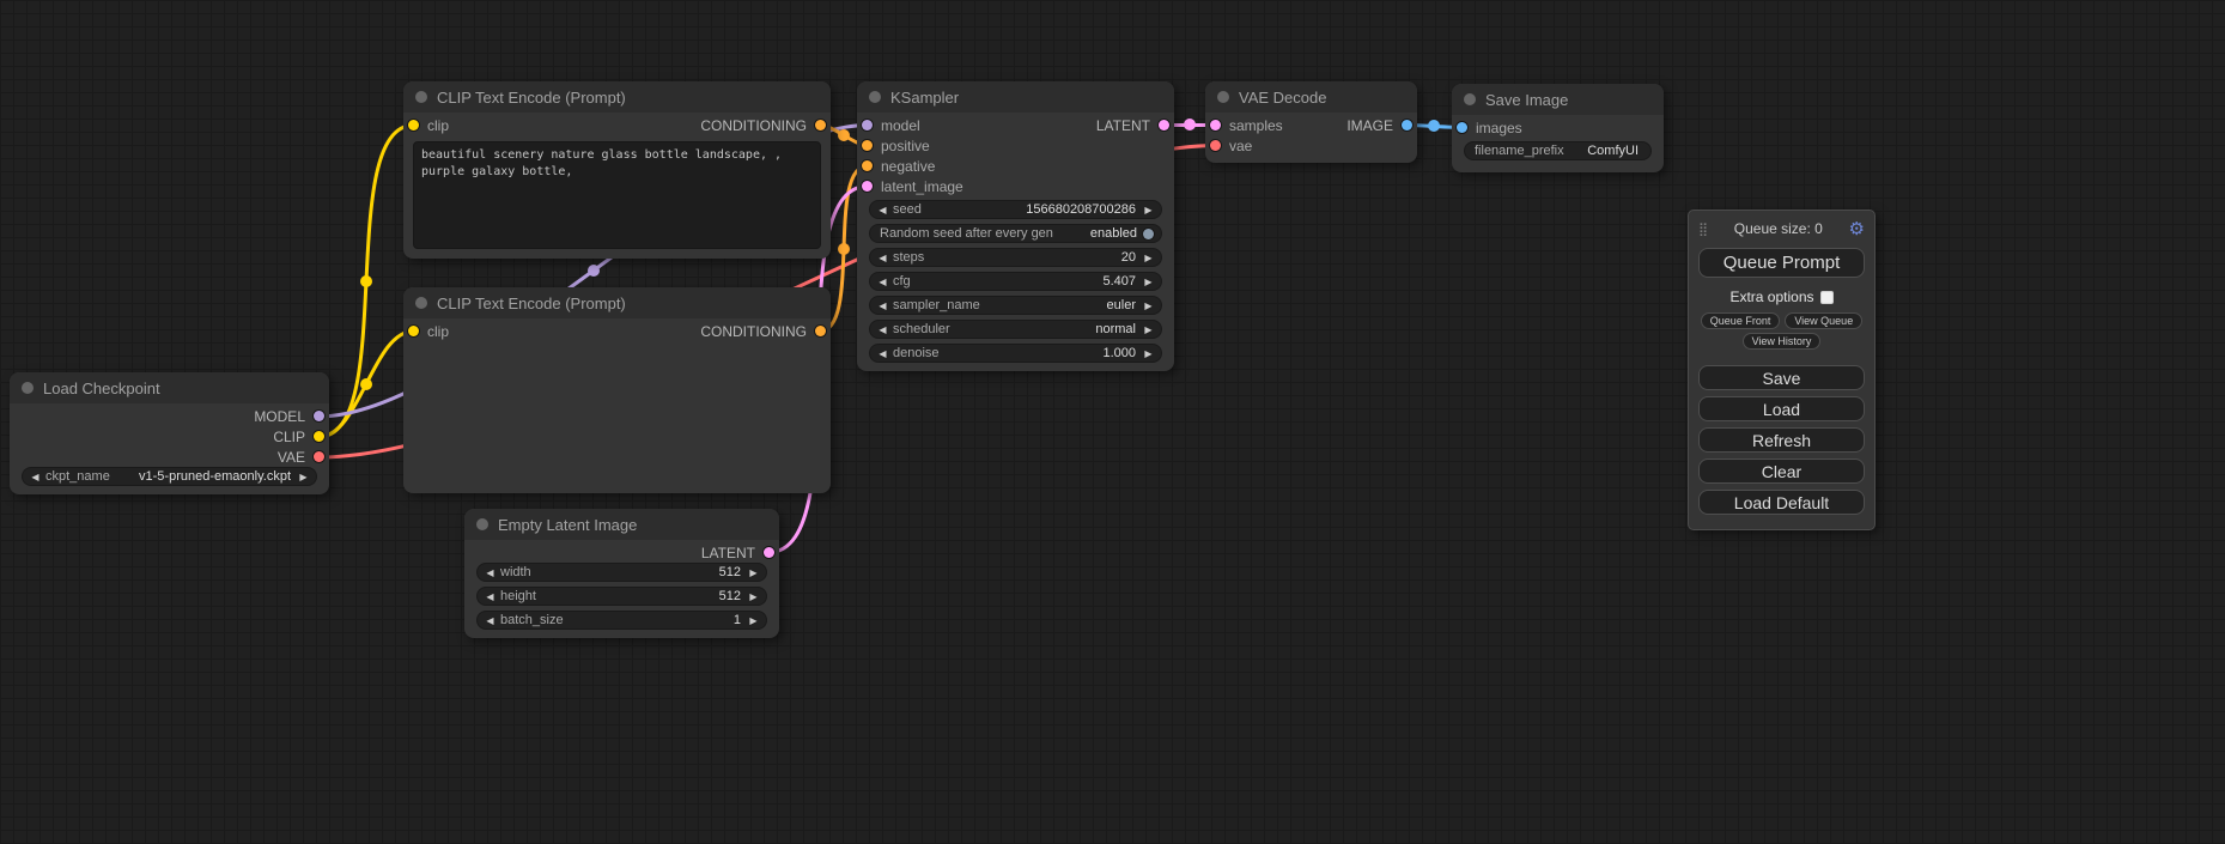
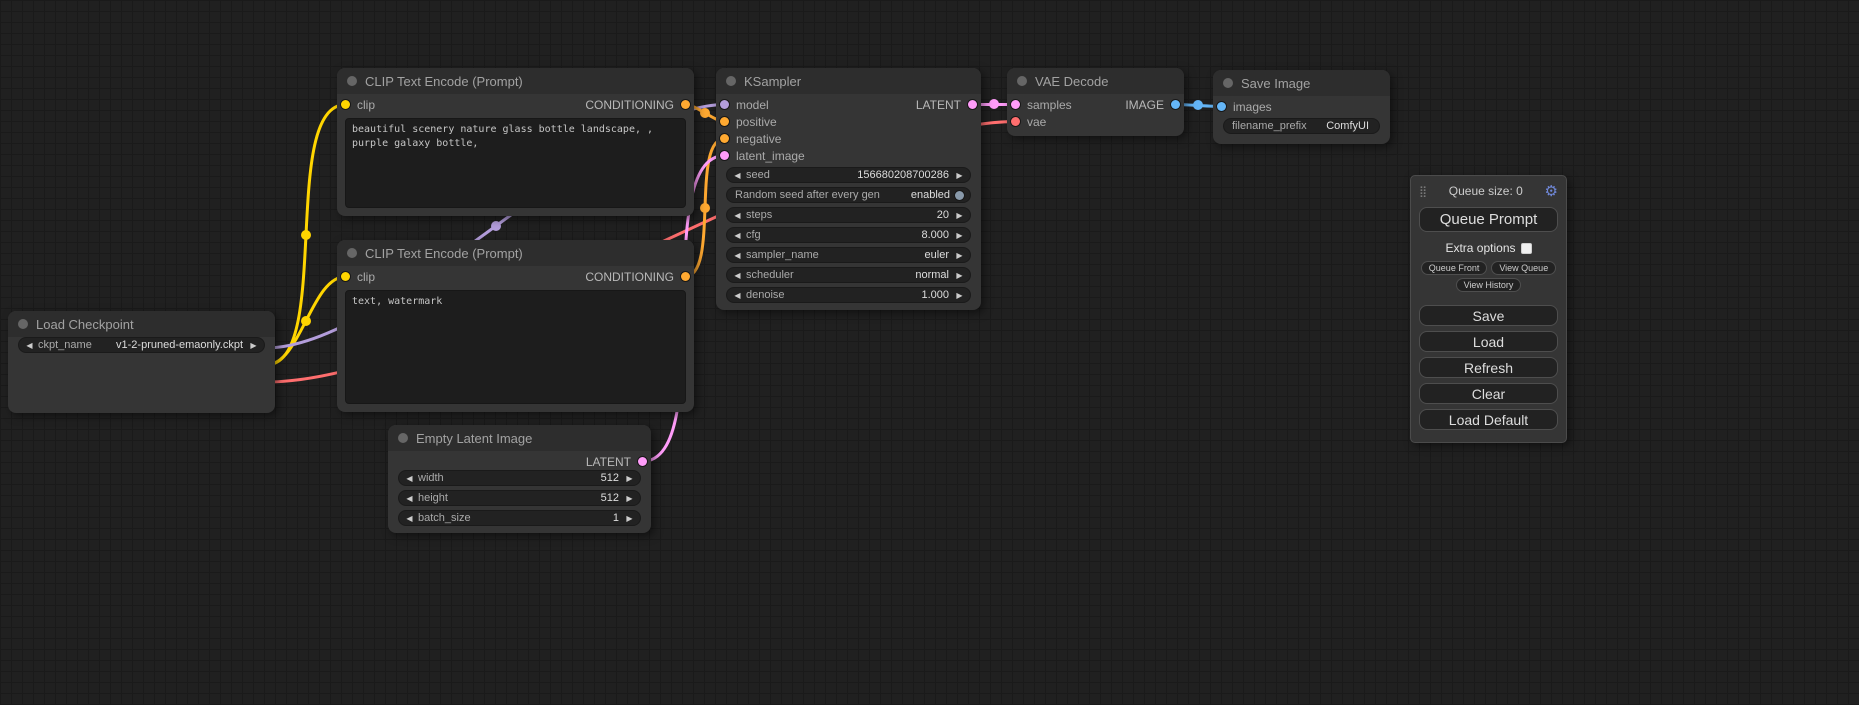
  Load Checkpoint
- MODEL
- CLIP
- VAE
  ◀
  ckpt_name
- v1-5-pruned-emaonly.ckpt
+ v1-2-pruned-emaonly.ckpt
  ▶
  CLIP Text Encode (Prompt)
  clip
  CONDITIONING
  CLIP Text Encode (Prompt)
  clip
  CONDITIONING
+ text, watermark
  Empty Latent Image
  LATENT
  ◀
  width
  512
  ▶
  ◀
  height
  512
  ▶
  ◀
  batch_size
  1
  ▶
  KSampler
  model
  LATENT
  positive
  negative
  latent_image
  ◀
  seed
  156680208700286
  ▶
  Random seed after every gen
  enabled
  ◀
  steps
  20
  ▶
  ◀
  cfg
- 5.407
+ 8.000
  ▶
  ◀
  sampler_name
  euler
  ▶
  ◀
  scheduler
  normal
  ▶
  ◀
  denoise
  1.000
  ▶
  VAE Decode
  samples
  IMAGE
  vae
  Save Image
  images
  filename_prefix
  ComfyUI
  ⣿
  Queue size: 0
  ⚙
  Queue Prompt
  Extra options
  Queue Front
  View Queue
  View History
  Save
  Load
  Refresh
  Clear
  Load Default
